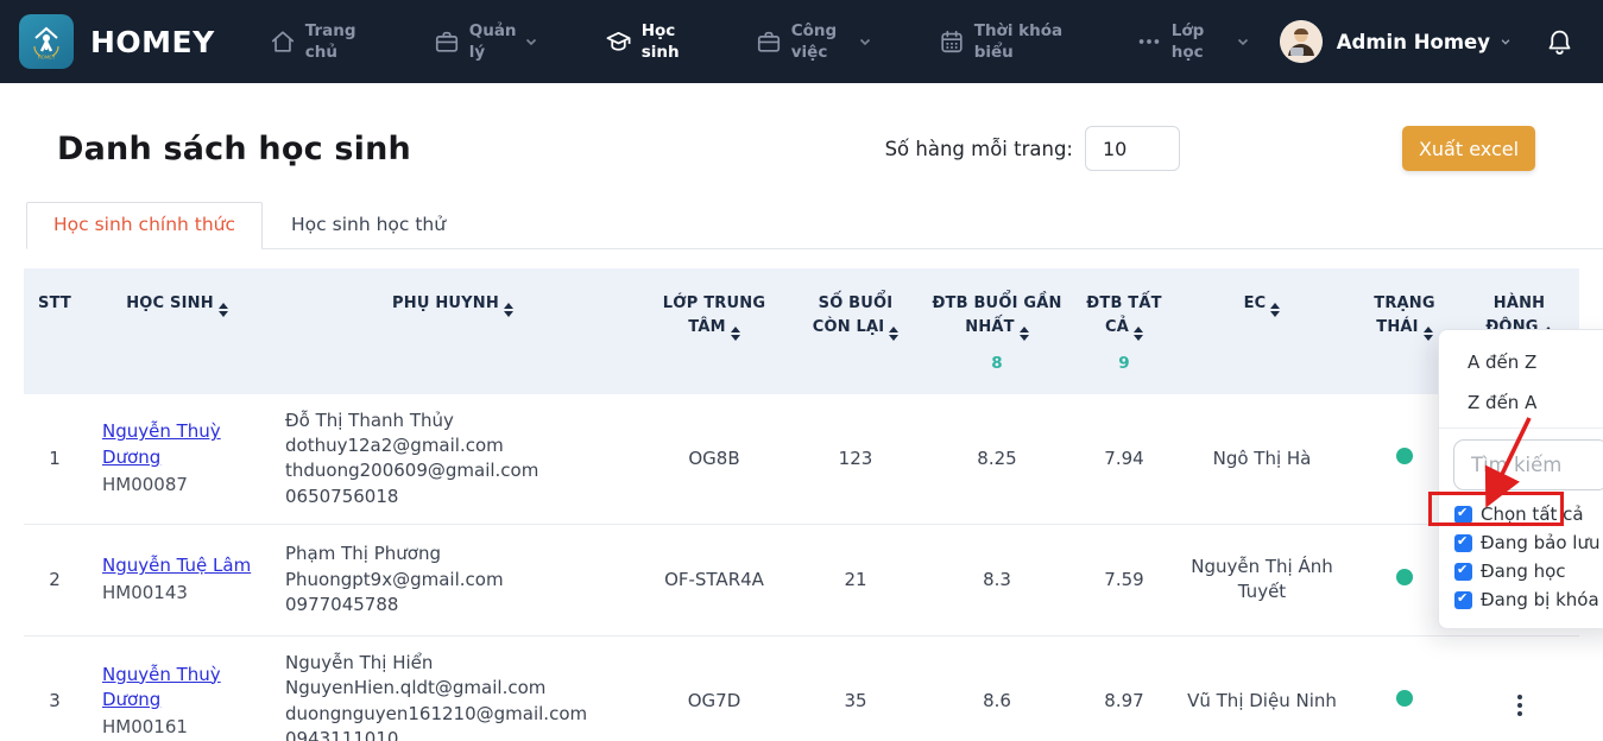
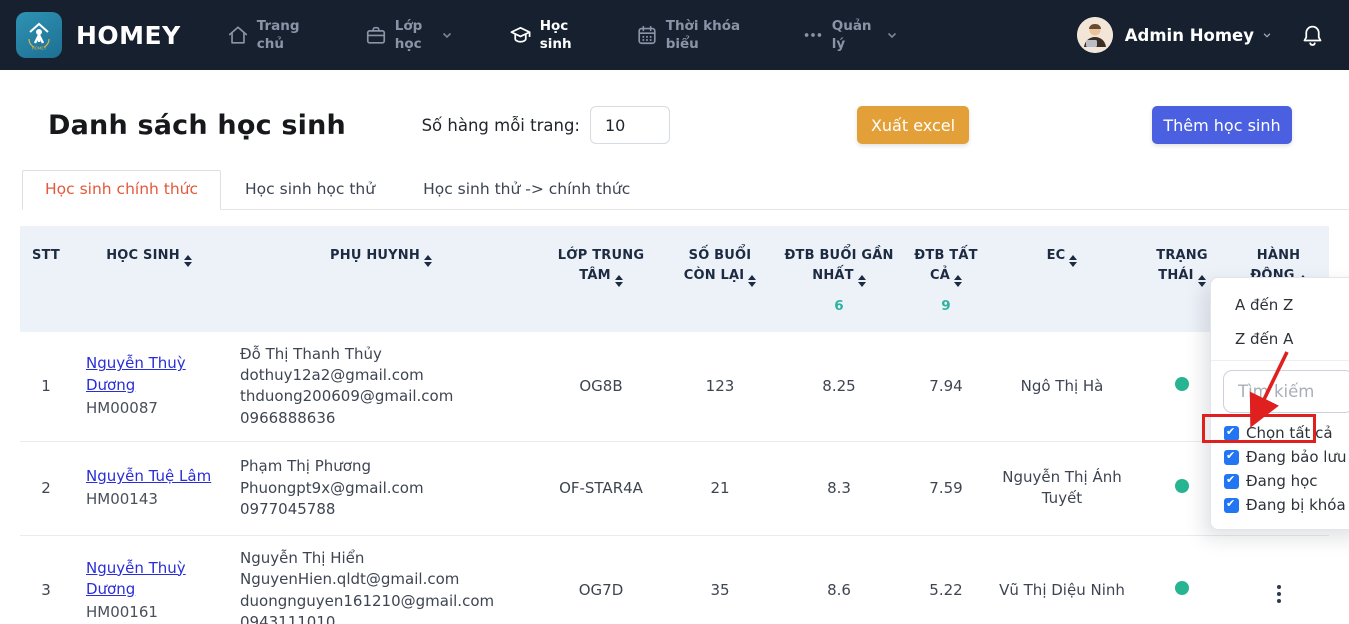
  HOMEY
  Trang chủ
- Quản lý
+ Lớp học
  Học sinh
- Công việc
  Thời khóa biểu
- Lớp học
+ Quản lý
  Admin Homey
  Danh sách học sinh
  Số hàng mỗi trang:
  10
  Xuất excel
+ Thêm học sinh
  Học sinh chính thức
  Học sinh học thử
+ Học sinh thử -> chính thức
- STT	HỌC SINH	PHỤ HUYNH	LỚP TRUNG TÂM	SỐ BUỔI CÒN LẠI	ĐTB BUỔI GẦN NHẤT8	ĐTB TẤT CẢ9	EC	TRẠNG THÁI	HÀNH ĐỘNG
+ STT	HỌC SINH	PHỤ HUYNH	LỚP TRUNG TÂM	SỐ BUỔI CÒN LẠI	ĐTB BUỔI GẦN NHẤT6	ĐTB TẤT CẢ9	EC	TRẠNG THÁI	HÀNH ĐỘNG
- 1	Nguyễn Thuỳ Dương HM00087	Đỗ Thị Thanh Thủy dothuy12a2@gmail.com thduong200609@gmail.com 0650756018	OG8B	123	8.25	7.94	Ngô Thị Hà
+ 1	Nguyễn Thuỳ Dương HM00087	Đỗ Thị Thanh Thủy dothuy12a2@gmail.com thduong200609@gmail.com 0966888636	OG8B	123	8.25	7.94	Ngô Thị Hà
  2	Nguyễn Tuệ Lâm HM00143	Phạm Thị Phương Phuongpt9x@gmail.com 0977045788	OF-STAR4A	21	8.3	7.59	Nguyễn Thị Ánh Tuyết
- 3	Nguyễn Thuỳ Dương HM00161	Nguyễn Thị Hiển NguyenHien.qldt@gmail.com duongnguyen161210@gmail.com 0943111010	OG7D	35	8.6	8.97	Vũ Thị Diệu Ninh
+ 3	Nguyễn Thuỳ Dương HM00161	Nguyễn Thị Hiển NguyenHien.qldt@gmail.com duongnguyen161210@gmail.com 0943111010	OG7D	35	8.6	5.22	Vũ Thị Diệu Ninh
  A đến Z
  Z đến A
  Tìm kiếm
  Chọn tất cả
  Đang bảo lưu
  Đang học
  Đang bị khóa
